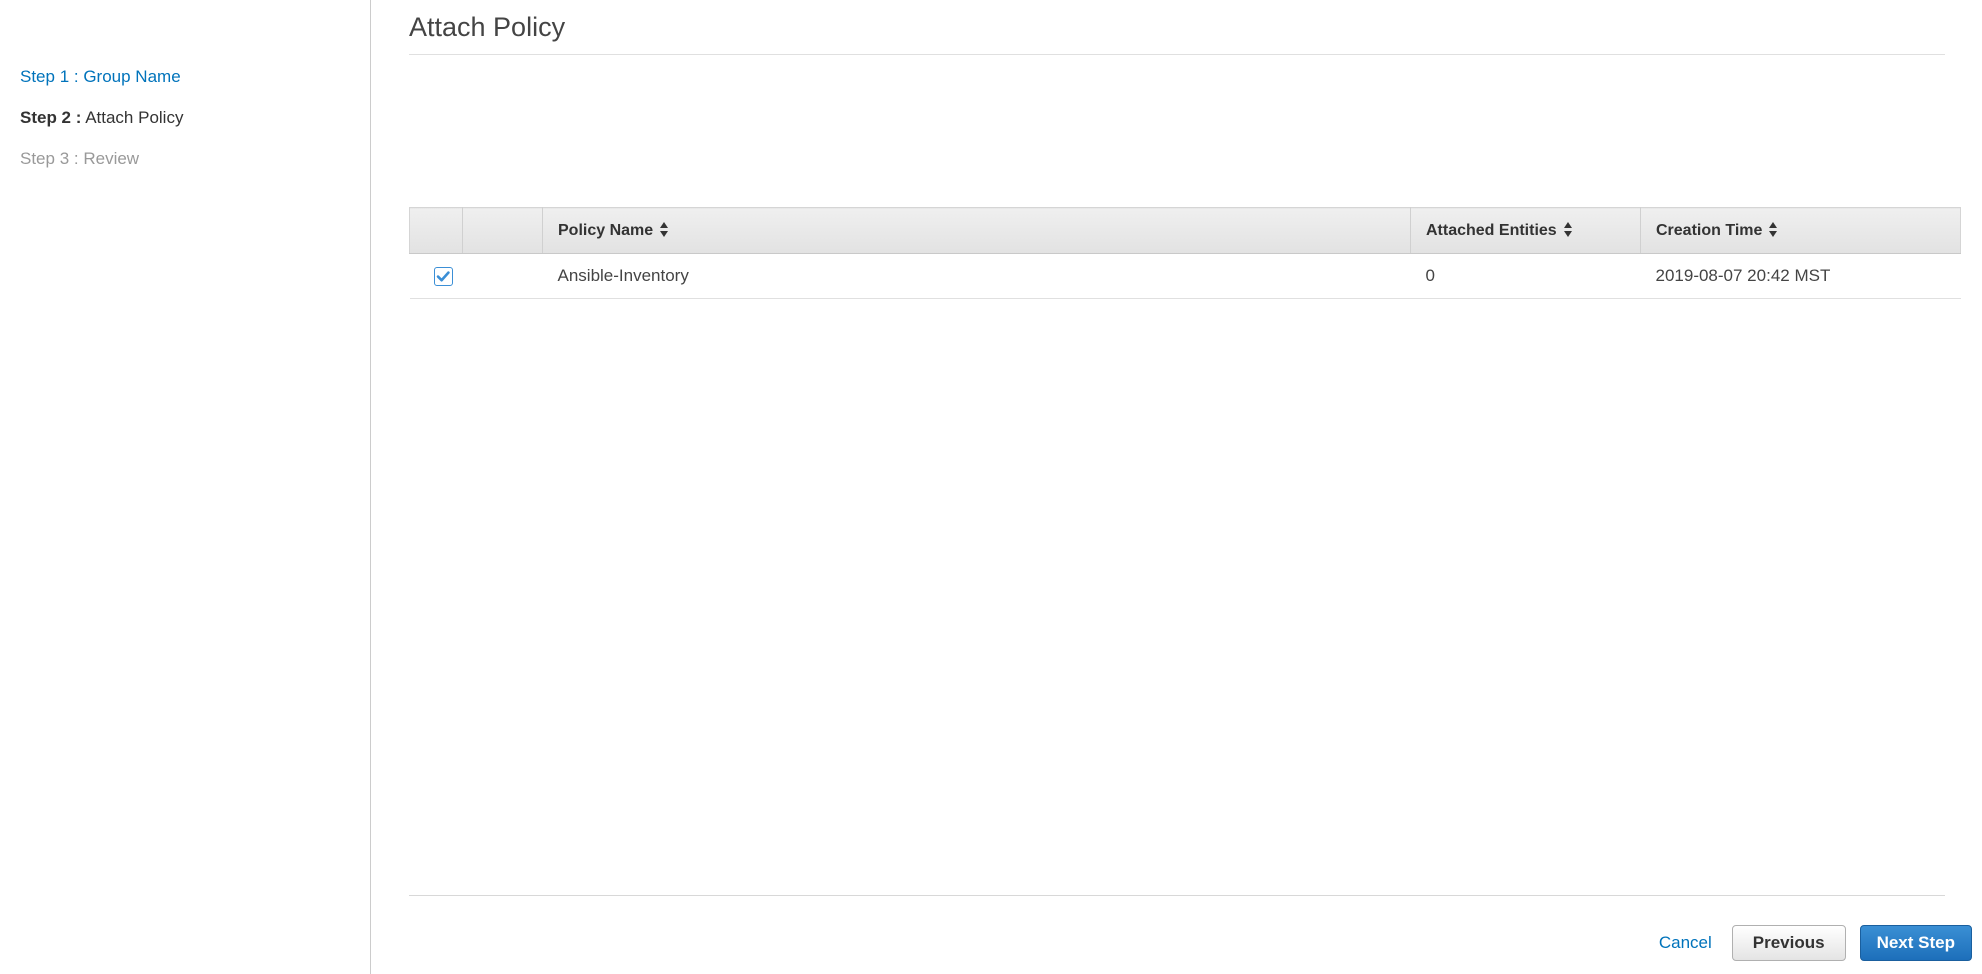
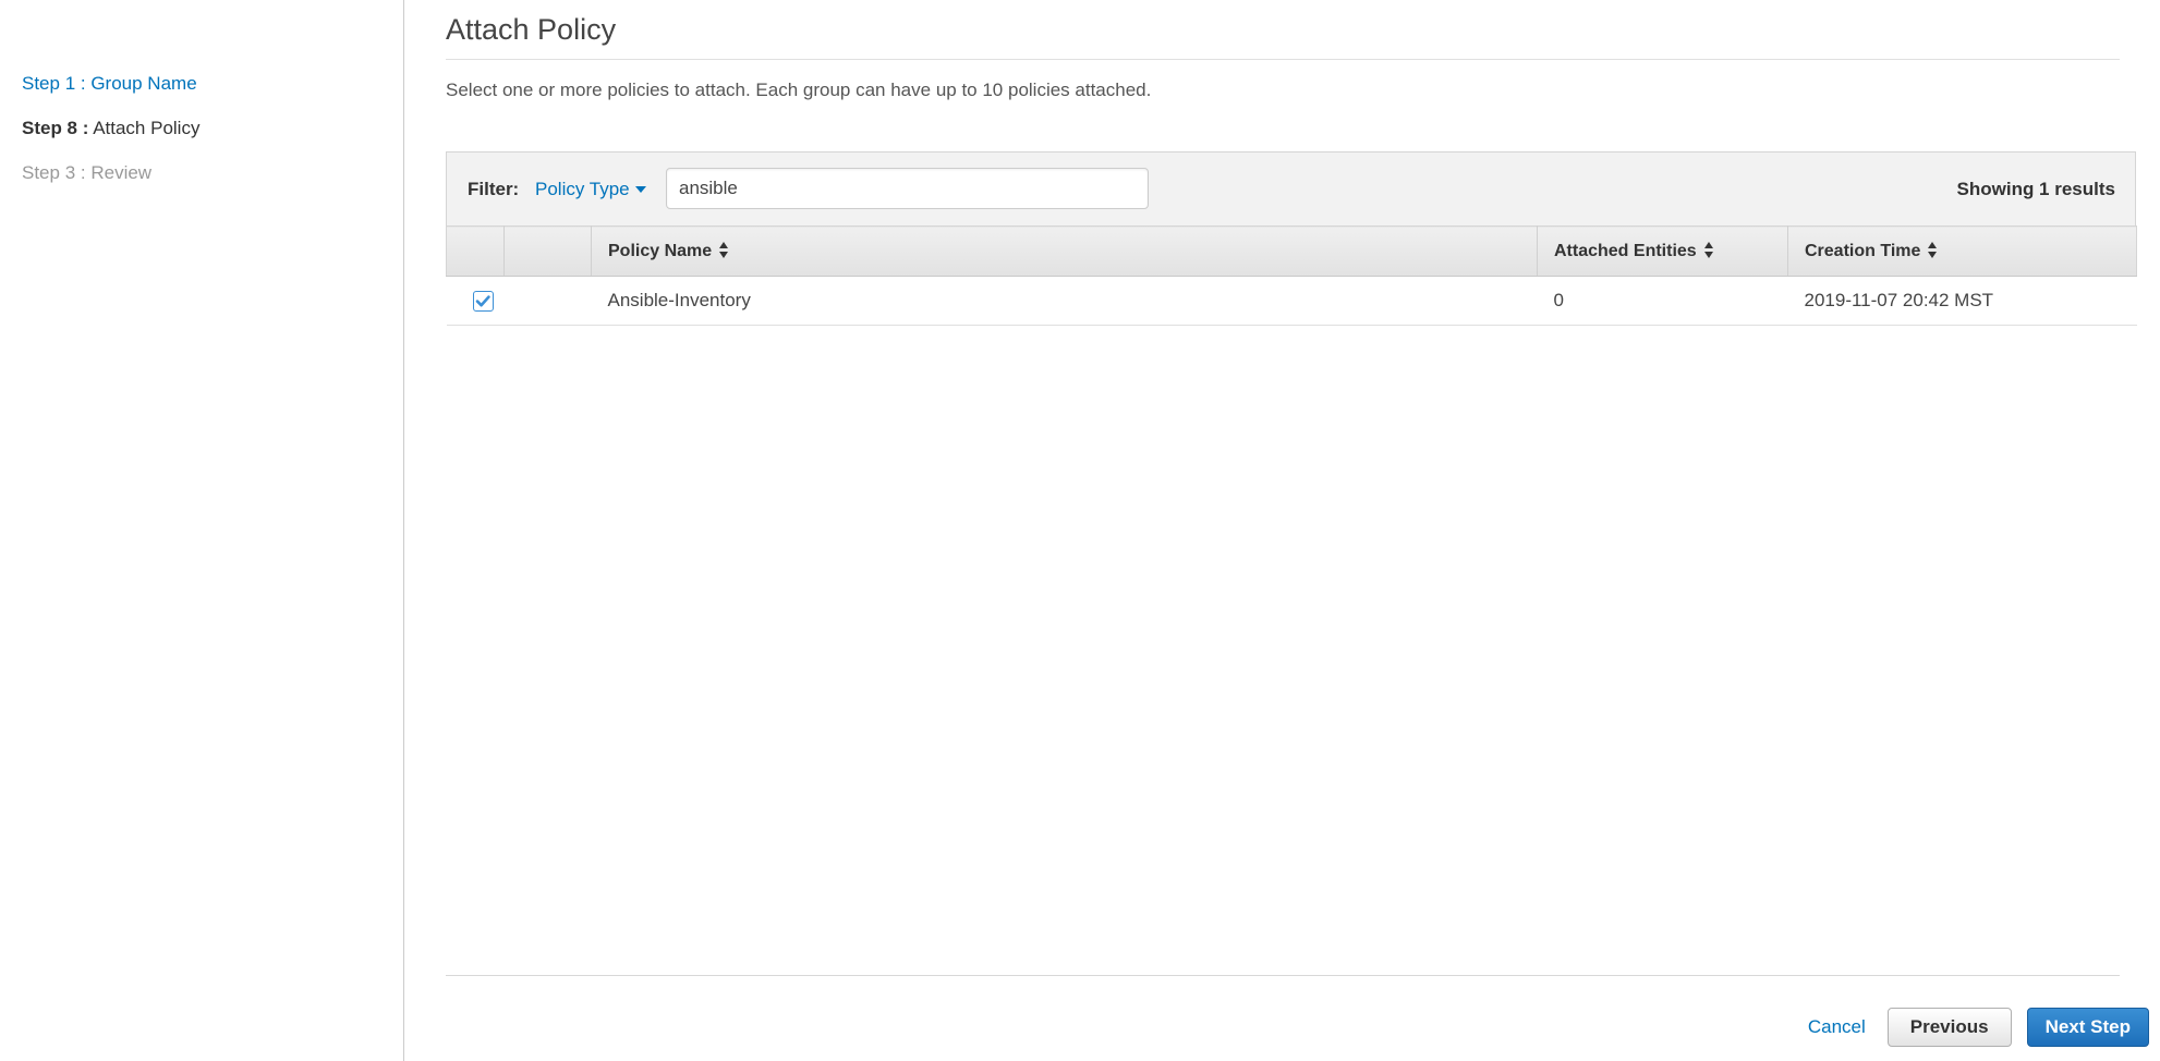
  Step 1 : Group Name
- Step 2 : Attach Policy
+ Step 8 : Attach Policy
  Step 3 : Review
  Attach Policy
+ Select one or more policies to attach. Each group can have up to 10 policies attached.
+ Filter:
+ Policy Type
+ ansible
+ Showing 1 results
  		Policy Name	Attached Entities	Creation Time
- 		Ansible-Inventory	0	2019-08-07 20:42 MST
+ 		Ansible-Inventory	0	2019-11-07 20:42 MST
  Cancel
  Previous
  Next Step
